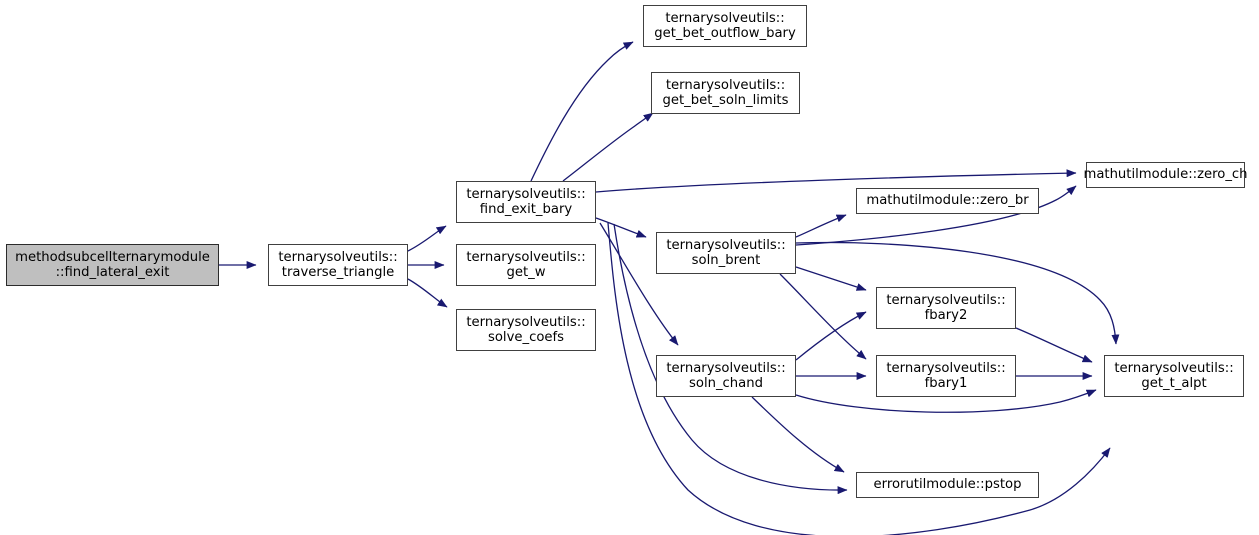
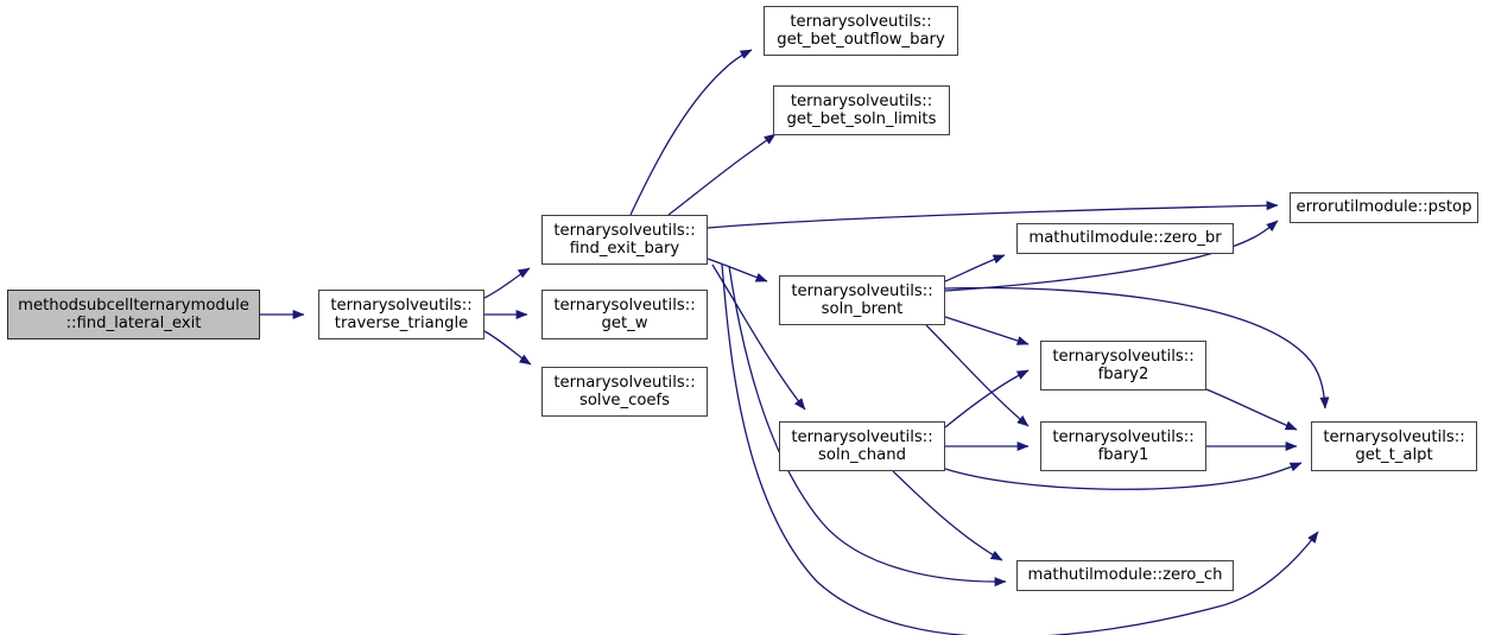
  methodsubcellternarymodule
  ::find_lateral_exit
  ternarysolveutils::
  traverse_triangle
  ternarysolveutils::
  find_exit_bary
  ternarysolveutils::
  get_w
  ternarysolveutils::
  solve_coefs
  ternarysolveutils::
  get_bet_outflow_bary
  ternarysolveutils::
  get_bet_soln_limits
  ternarysolveutils::
  soln_brent
  ternarysolveutils::
  soln_chand
  mathutilmodule::zero_br
- errorutilmodule::pstop
+ mathutilmodule::zero_ch
  ternarysolveutils::
  fbary2
  ternarysolveutils::
  fbary1
- mathutilmodule::zero_ch
+ errorutilmodule::pstop
  ternarysolveutils::
  get_t_alpt
